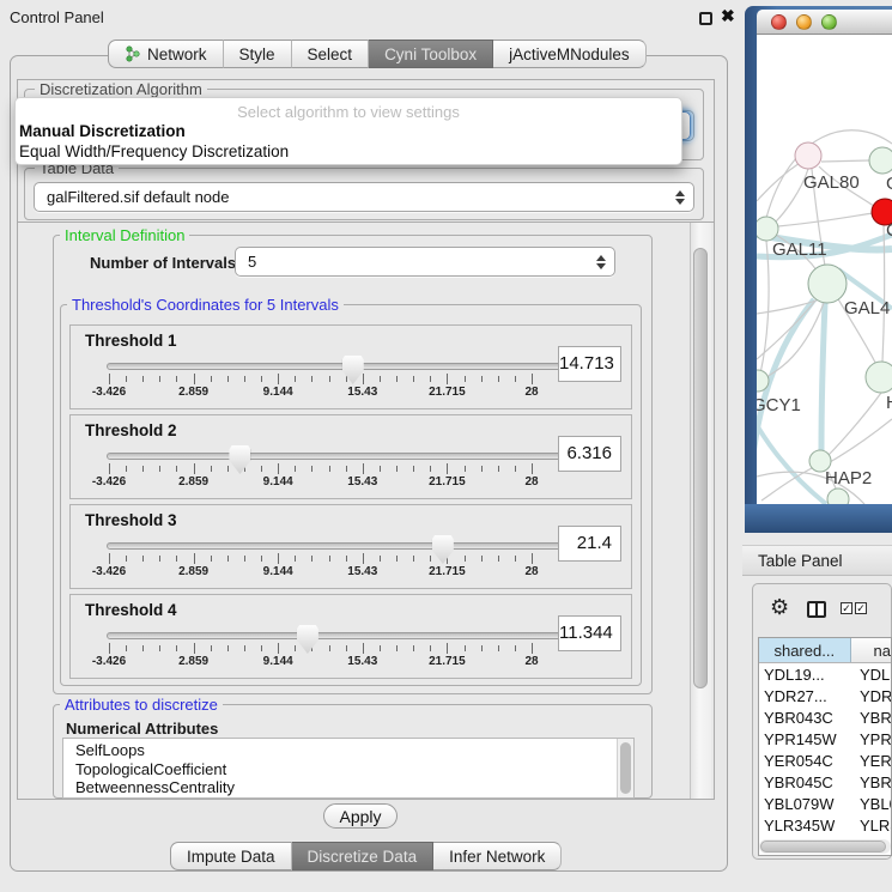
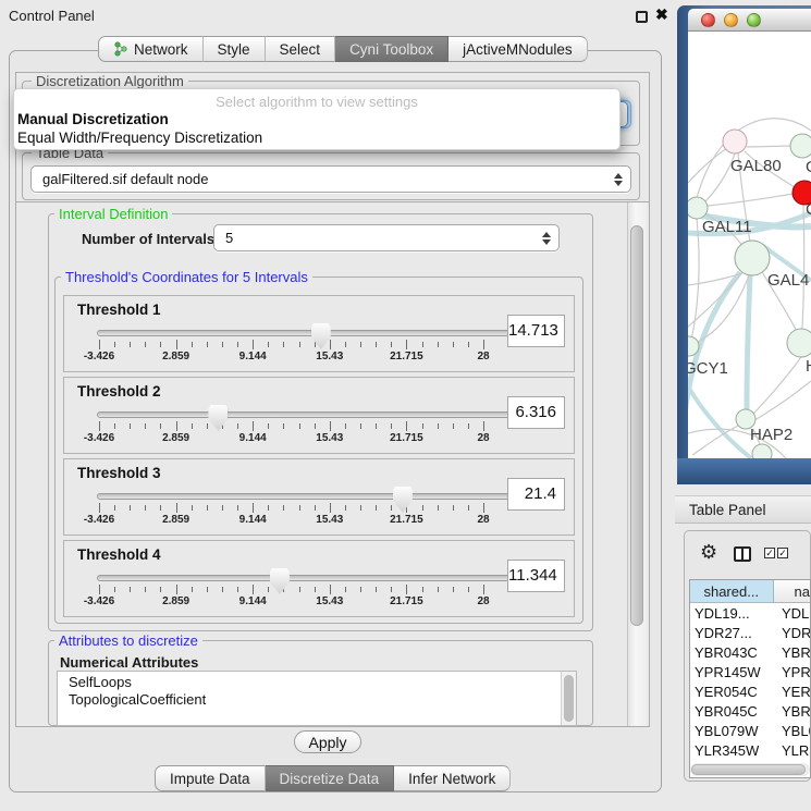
  Control Panel
  ✖
  Network
  Style
  Select
  Cyni Toolbox
  jActiveMNodules
  Discretization Algorithm
  Select algorithm to view settings
  Manual Discretization
  Equal Width/Frequency Discretization
  Table Data
  galFiltered.sif default node
  Interval Definition
  Number of Intervals
  5
  Threshold's Coordinates for 5 Intervals
  Threshold 1
  -3.426
  2.859
  9.144
  15.43
  21.715
  28
  14.713
  Threshold 2
  -3.426
  2.859
  9.144
  15.43
  21.715
  28
  6.316
  Threshold 3
  -3.426
  2.859
  9.144
  15.43
  21.715
  28
  21.4
  Threshold 4
  -3.426
  2.859
  9.144
  15.43
  21.715
  28
  11.344
  Attributes to discretize
  Numerical Attributes
  SelfLoops
  TopologicalCoefficient
- BetweennessCentrality
  Apply
  Impute Data
  Discretize Data
  Infer Network
  GAL80
  GAL11
  GAL4
  GCY1
  HAP2
  Table Panel
  ⚙
  ✓
  ✓
  shared...
  na
  YDL19...
  YDL
  YDR27...
  YDR
  YBR043C
  YBR
  YPR145W
  YPR
  YER054C
  YER
  YBR045C
  YBR
  YBL079W
  YBL
  YLR345W
  YLR
